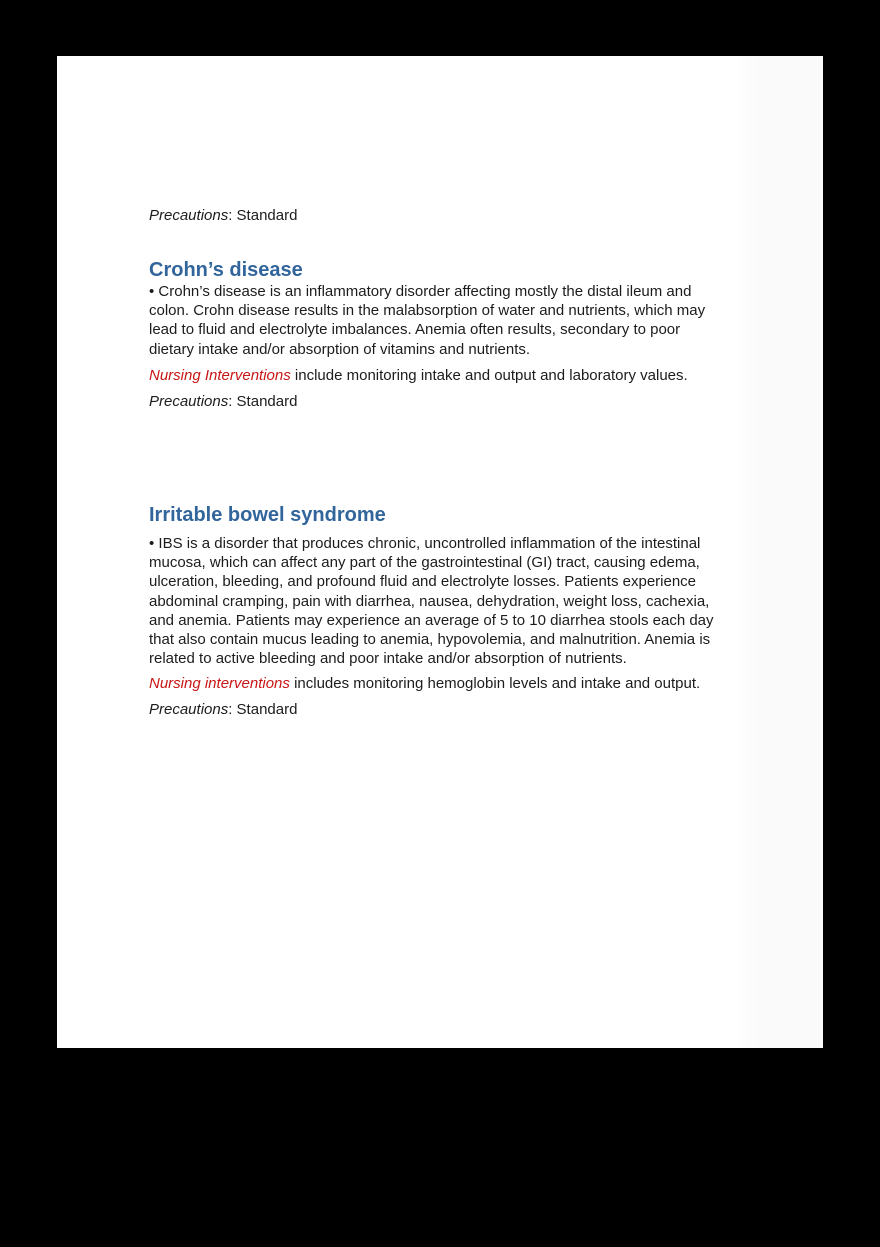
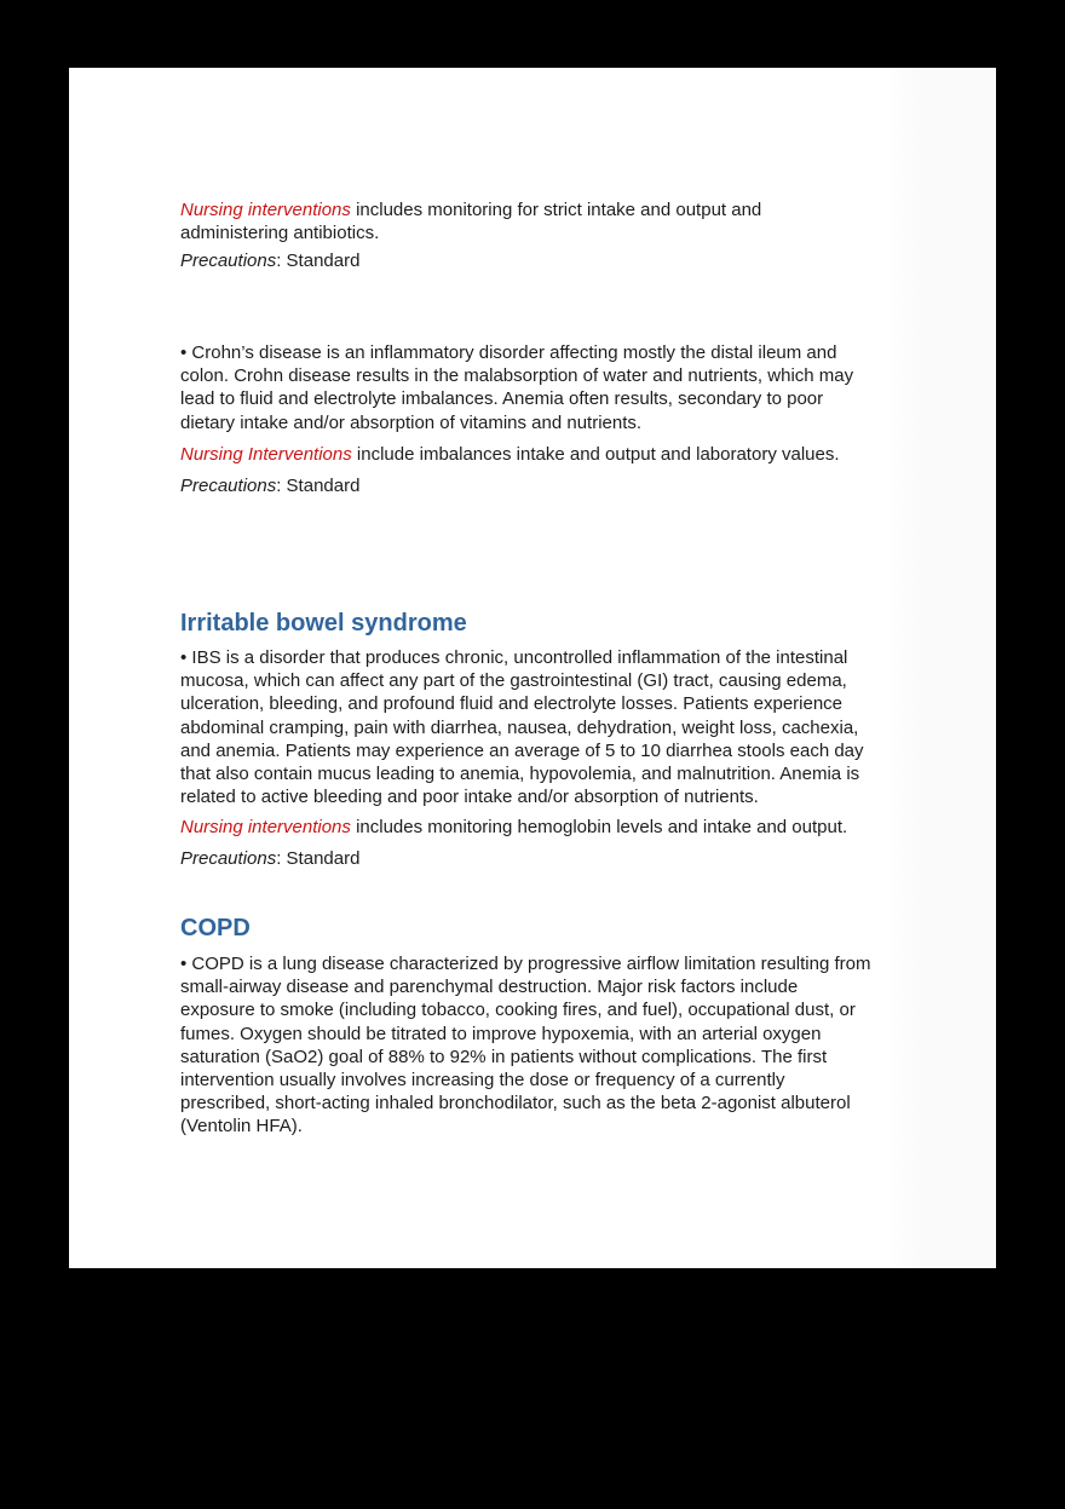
+ Nursing interventions includes monitoring for strict intake and output and
+ administering antibiotics.
  Precautions: Standard
- Crohn’s disease
  • Crohn’s disease is an inflammatory disorder affecting mostly the distal ileum and
  colon. Crohn disease results in the malabsorption of water and nutrients, which may
  lead to fluid and electrolyte imbalances. Anemia often results, secondary to poor
  dietary intake and/or absorption of vitamins and nutrients.
- Nursing Interventions include monitoring intake and output and laboratory values.
+ Nursing Interventions include imbalances intake and output and laboratory values.
  Precautions: Standard
  Irritable bowel syndrome
  • IBS is a disorder that produces chronic, uncontrolled inflammation of the intestinal
  mucosa, which can affect any part of the gastrointestinal (GI) tract, causing edema,
  ulceration, bleeding, and profound fluid and electrolyte losses. Patients experience
  abdominal cramping, pain with diarrhea, nausea, dehydration, weight loss, cachexia,
  and anemia. Patients may experience an average of 5 to 10 diarrhea stools each day
  that also contain mucus leading to anemia, hypovolemia, and malnutrition. Anemia is
  related to active bleeding and poor intake and/or absorption of nutrients.
  Nursing interventions includes monitoring hemoglobin levels and intake and output.
  Precautions: Standard
+ COPD
+ • COPD is a lung disease characterized by progressive airflow limitation resulting from
+ small-airway disease and parenchymal destruction. Major risk factors include
+ exposure to smoke (including tobacco, cooking fires, and fuel), occupational dust, or
+ fumes. Oxygen should be titrated to improve hypoxemia, with an arterial oxygen
+ saturation (SaO2) goal of 88% to 92% in patients without complications. The first
+ intervention usually involves increasing the dose or frequency of a currently
+ prescribed, short-acting inhaled bronchodilator, such as the beta 2-agonist albuterol
+ (Ventolin HFA).
